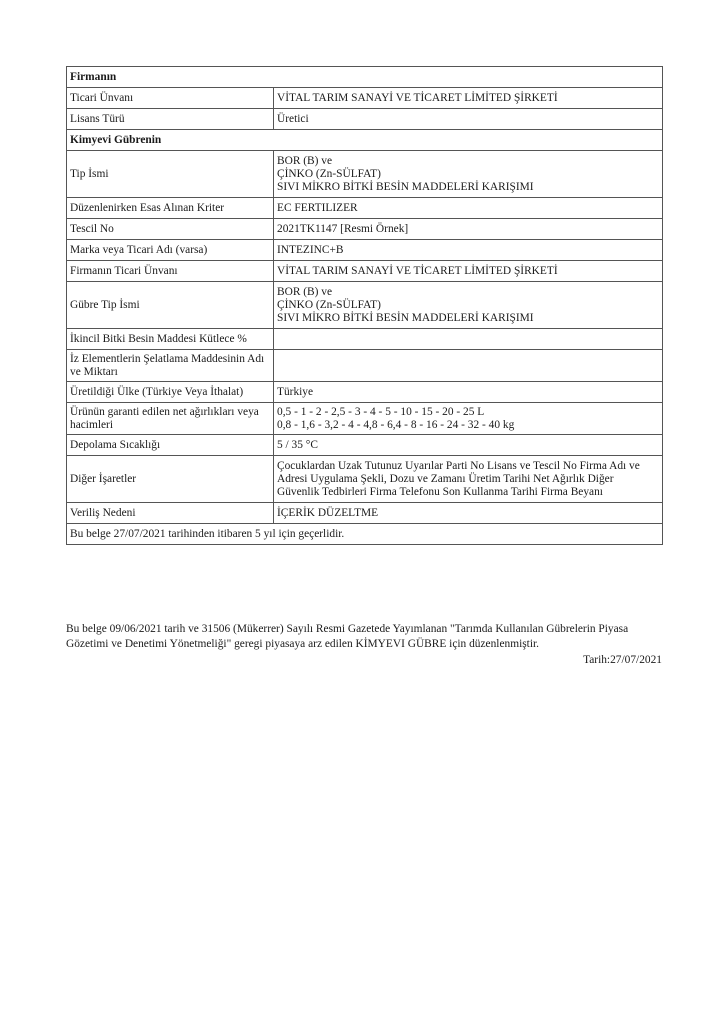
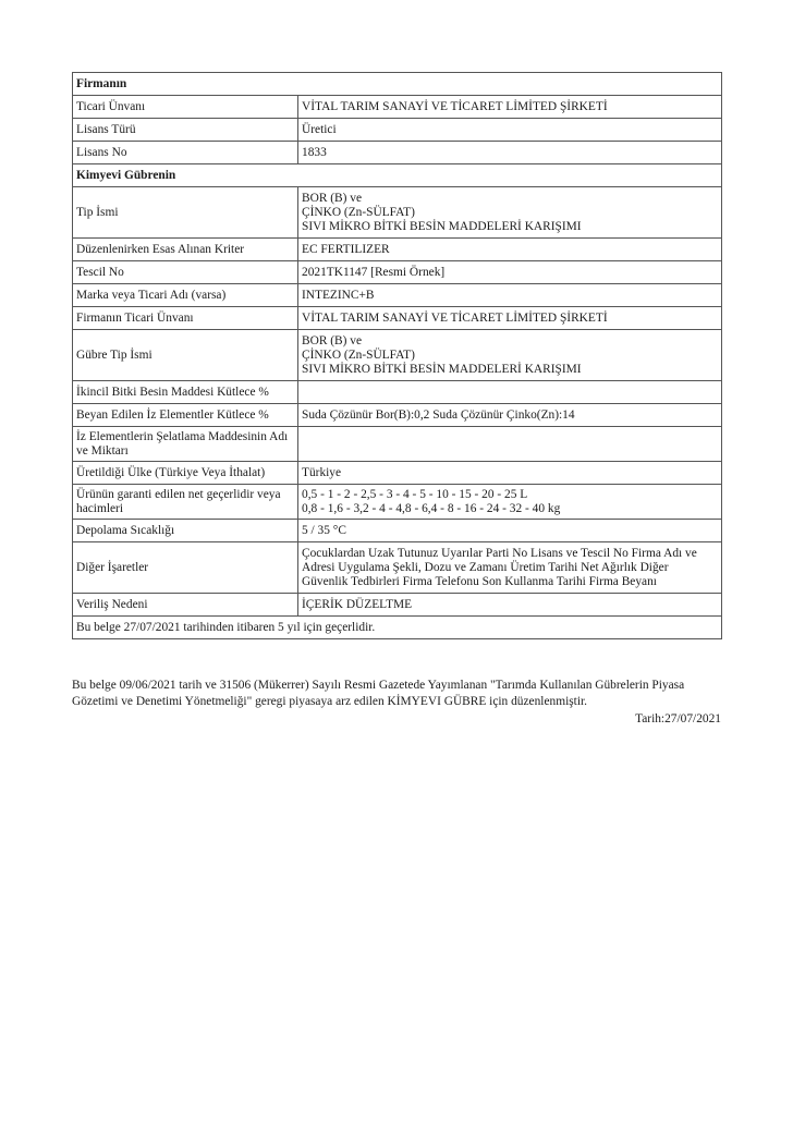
  Firmanın
  Ticari Ünvanı	VİTAL TARIM SANAYİ VE TİCARET LİMİTED ŞİRKETİ
  Lisans Türü	Üretici
+ Lisans No	1833
  Kimyevi Gübrenin
  Tip İsmi	BOR (B) ve ÇİNKO (Zn-SÜLFAT) SIVI MİKRO BİTKİ BESİN MADDELERİ KARIŞIMI
  Düzenlenirken Esas Alınan Kriter	EC FERTILIZER
  Tescil No	2021TK1147 [Resmi Örnek]
  Marka veya Ticari Adı (varsa)	INTEZINC+B
  Firmanın Ticari Ünvanı	VİTAL TARIM SANAYİ VE TİCARET LİMİTED ŞİRKETİ
  Gübre Tip İsmi	BOR (B) ve ÇİNKO (Zn-SÜLFAT) SIVI MİKRO BİTKİ BESİN MADDELERİ KARIŞIMI
  İkincil Bitki Besin Maddesi Kütlece %
+ Beyan Edilen İz Elementler Kütlece %	Suda Çözünür Bor(B):0,2 Suda Çözünür Çinko(Zn):14
  İz Elementlerin Şelatlama Maddesinin Adı ve Miktarı
  Üretildiği Ülke (Türkiye Veya İthalat)	Türkiye
- Ürünün garanti edilen net ağırlıkları veya hacimleri	0,5 - 1 - 2 - 2,5 - 3 - 4 - 5 - 10 - 15 - 20 - 25 L 0,8 - 1,6 - 3,2 - 4 - 4,8 - 6,4 - 8 - 16 - 24 - 32 - 40 kg
+ Ürünün garanti edilen net geçerlidir veya hacimleri	0,5 - 1 - 2 - 2,5 - 3 - 4 - 5 - 10 - 15 - 20 - 25 L 0,8 - 1,6 - 3,2 - 4 - 4,8 - 6,4 - 8 - 16 - 24 - 32 - 40 kg
  Depolama Sıcaklığı	5 / 35 °C
  Diğer İşaretler	Çocuklardan Uzak Tutunuz Uyarılar Parti No Lisans ve Tescil No Firma Adı ve Adresi Uygulama Şekli, Dozu ve Zamanı Üretim Tarihi Net Ağırlık Diğer Güvenlik Tedbirleri Firma Telefonu Son Kullanma Tarihi Firma Beyanı
  Veriliş Nedeni	İÇERİK DÜZELTME
  Bu belge 27/07/2021 tarihinden itibaren 5 yıl için geçerlidir.
  Bu belge 09/06/2021 tarih ve 31506 (Mükerrer) Sayılı Resmi Gazetede Yayımlanan "Tarımda Kullanılan Gübrelerin Piyasa Gözetimi ve Denetimi Yönetmeliği" geregi piyasaya arz edilen KİMYEVI GÜBRE için düzenlenmiştir.
  Tarih:27/07/2021
